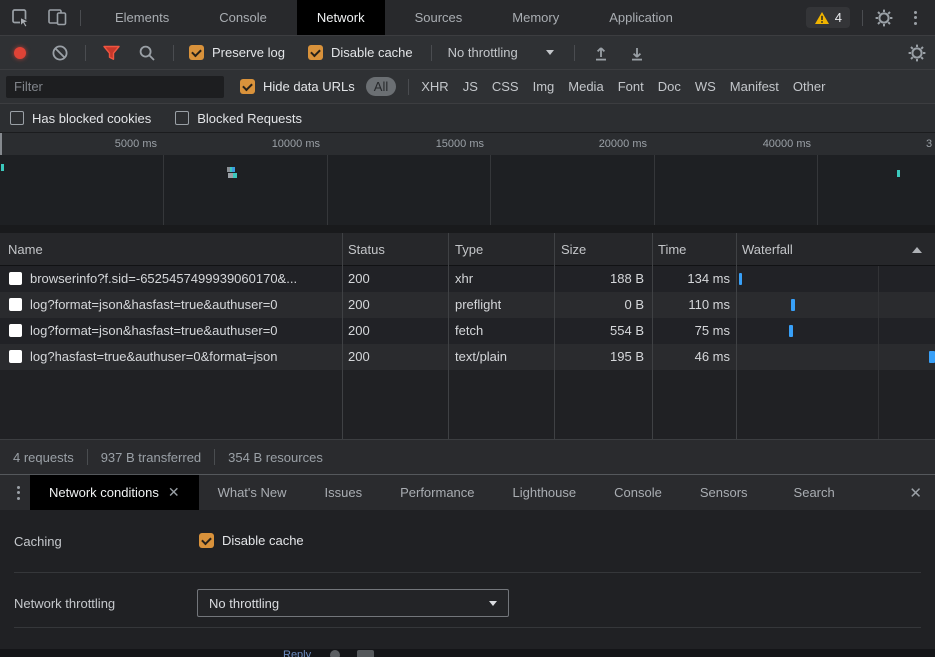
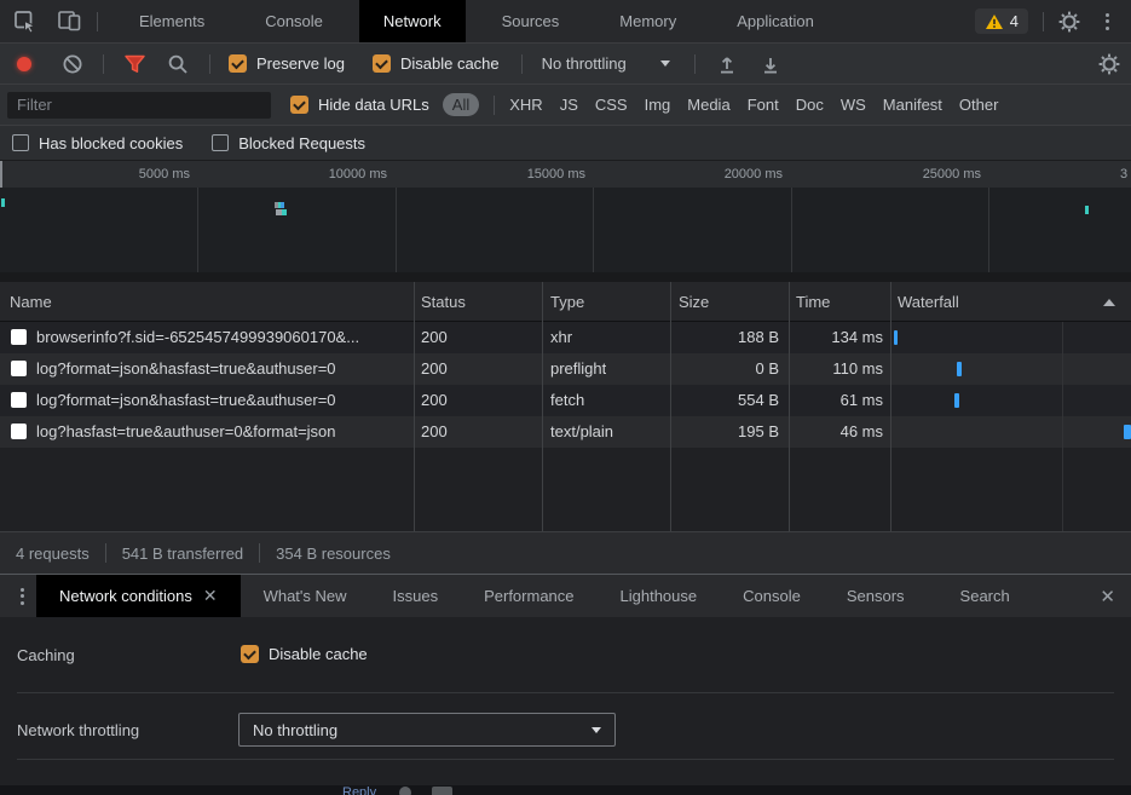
  Elements
  Console
  Network
  Sources
  Memory
  Application
  4
  Preserve log
  Disable cache
  No throttling
  Filter
  Hide data URLs
  All
  XHR
  JS
  CSS
  Img
  Media
  Font
  Doc
  WS
  Manifest
  Other
  Has blocked cookies
  Blocked Requests
  5000 ms
  10000 ms
  15000 ms
  20000 ms
- 40000 ms
+ 25000 ms
  3
  Name
  Status
  Type
  Size
  Time
  Waterfall
  browserinfo?f.sid=-6525457499939060170&...
  200
  xhr
  188 B
  134 ms
  log?format=json&hasfast=true&authuser=0
  200
  preflight
  0 B
  110 ms
  log?format=json&hasfast=true&authuser=0
  200
  fetch
  554 B
- 75 ms
+ 61 ms
  log?hasfast=true&authuser=0&format=json
  200
  text/plain
  195 B
  46 ms
  4 requests
- 937 B transferred
+ 541 B transferred
  354 B resources
  Network conditions
  ✕
  What's New
  Issues
  Performance
  Lighthouse
  Console
  Sensors
  Search
  ✕
  Caching
  Disable cache
  Network throttling
  No throttling
  Reply
